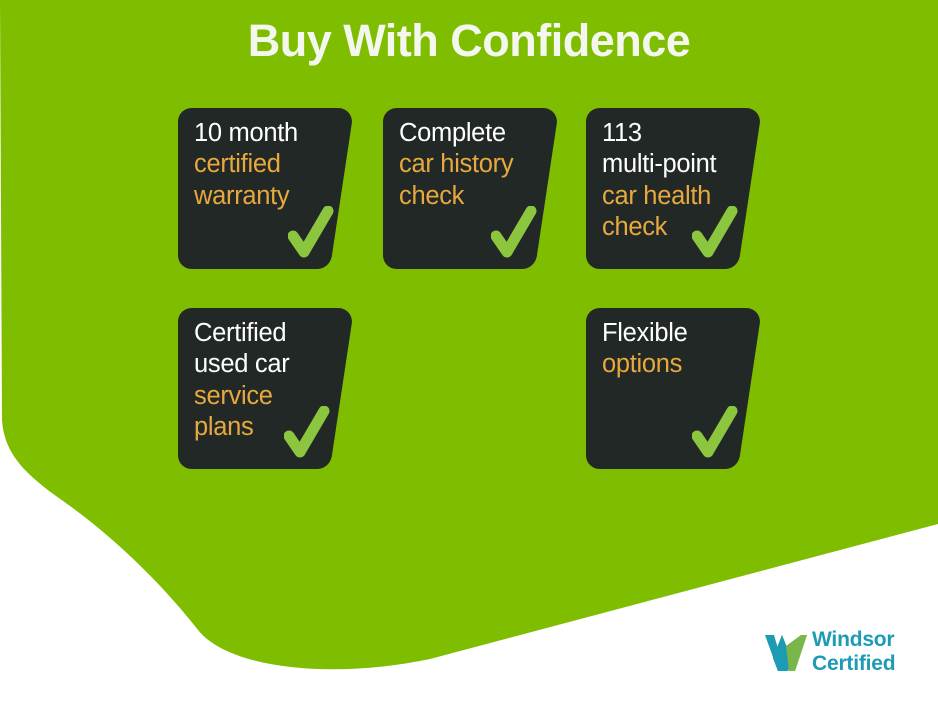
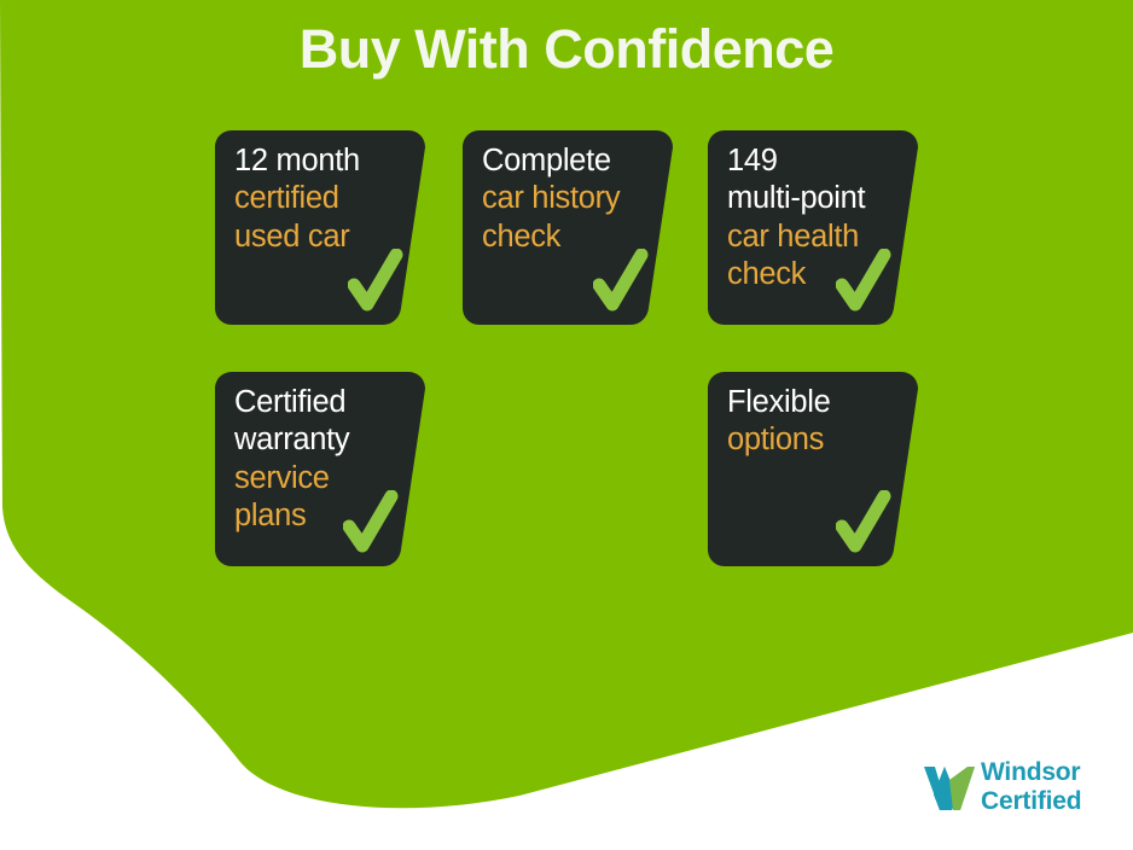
  Buy With Confidence
- 10 month
+ 12 month
  certified
- warranty
+ used car
  Complete
  car history
  check
- 113
+ 149
  multi-point
  car health
  check
  Certified
- used car
+ warranty
  service
  plans
  Flexible
  options
  Windsor
  Certified
